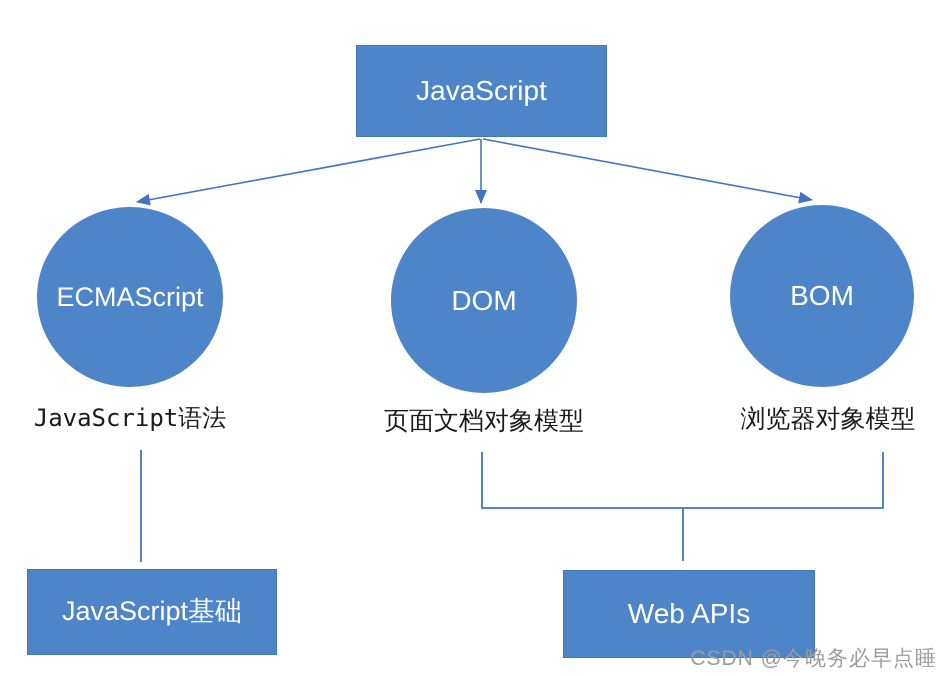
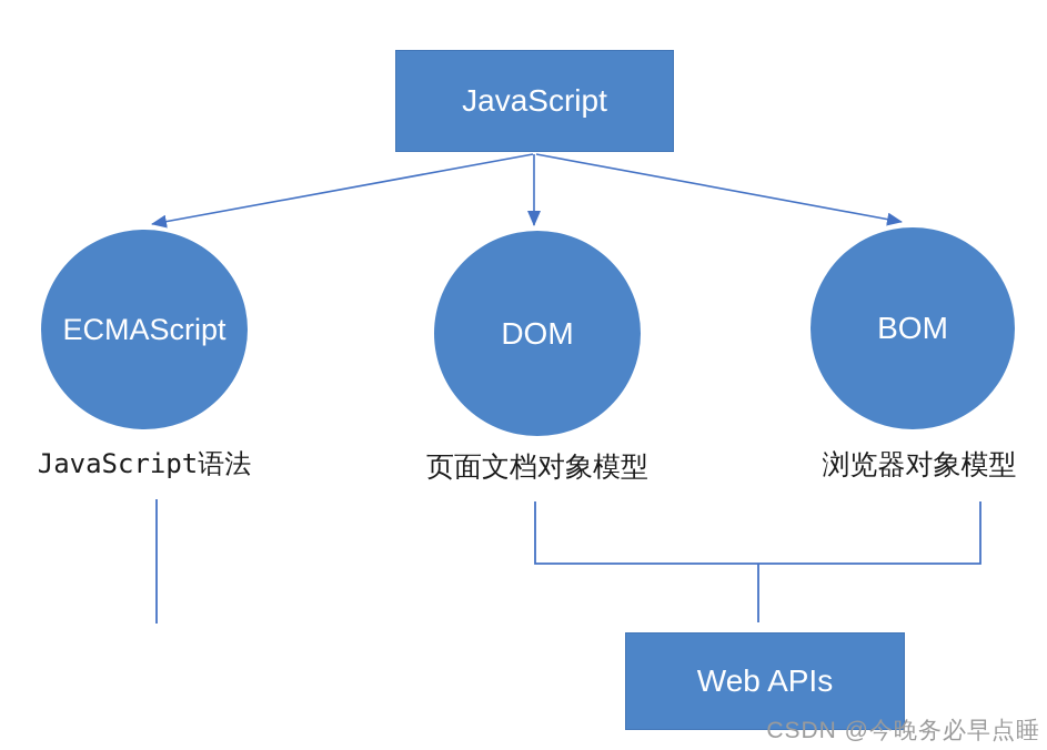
  JavaScript
  ECMAScript
  DOM
  BOM
  JavaScript语法
  页面文档对象模型
  浏览器对象模型
- JavaScript基础
  Web APIs
  CSDN @今晚务必早点睡
